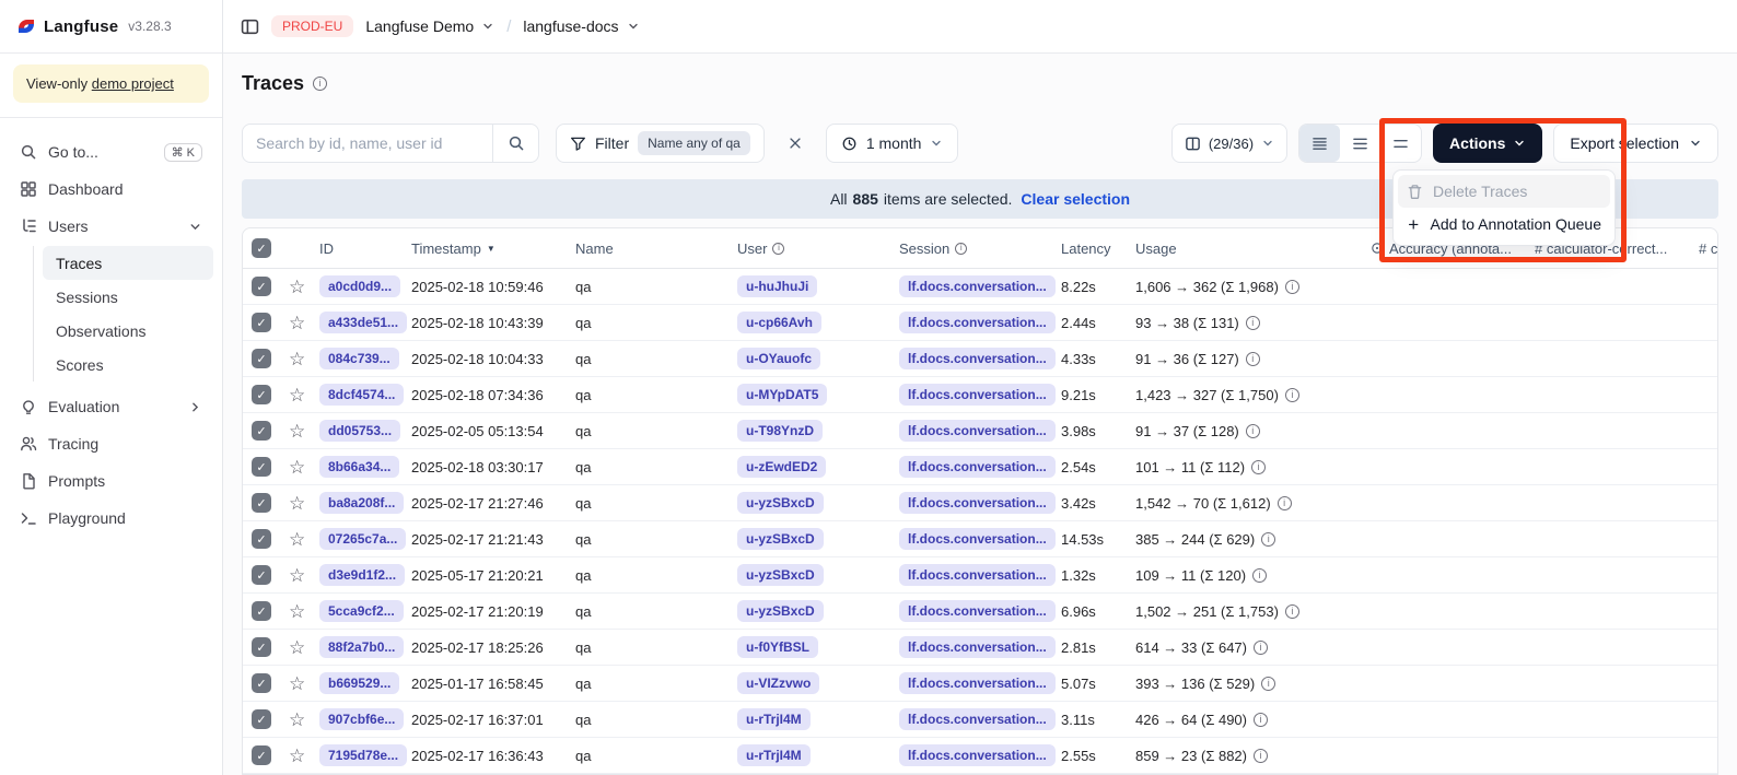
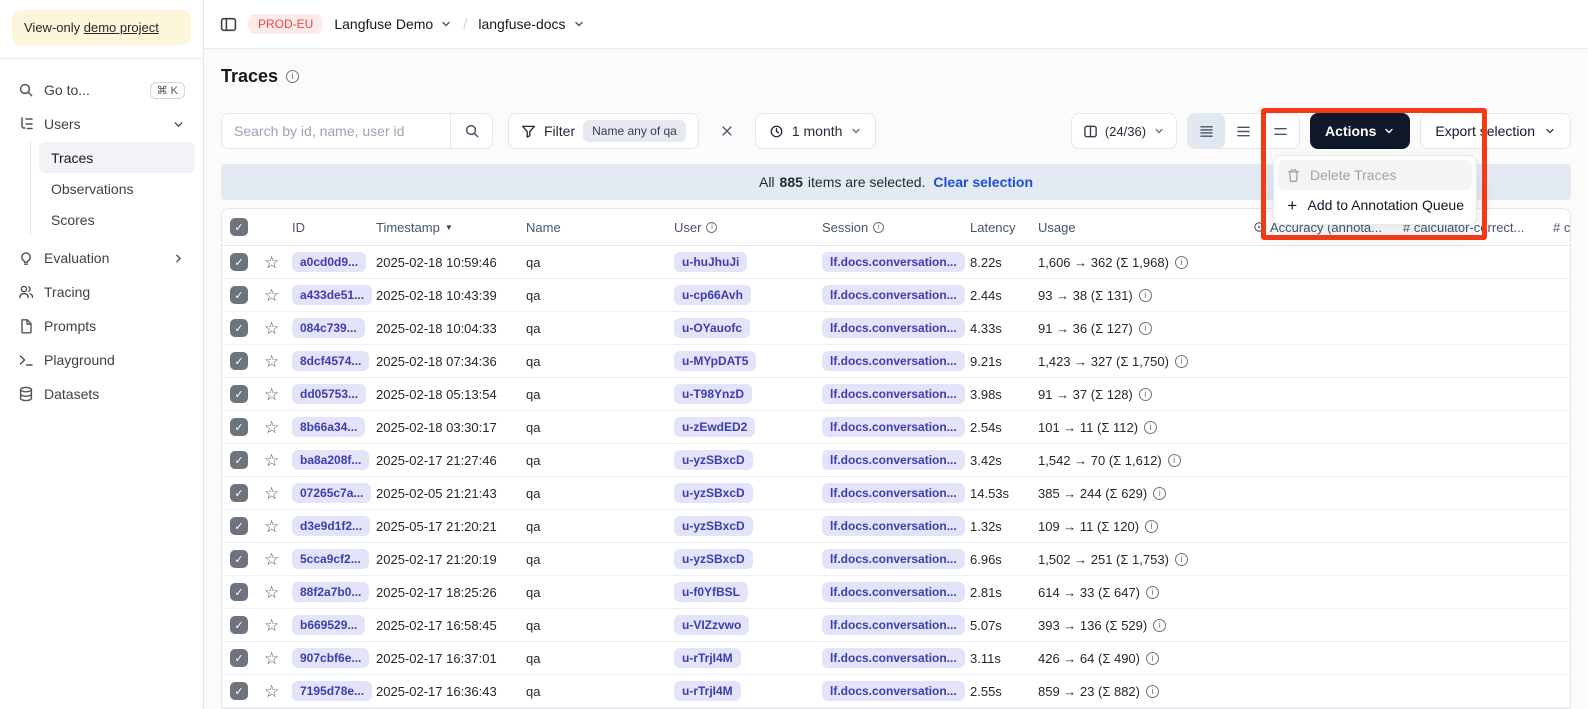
- Langfuse
- v3.28.3
  View-only demo project
  Go to...
  ⌘ K
- Dashboard
  Users
  Traces
- Sessions
  Observations
  Scores
  Evaluation
  Tracing
  Prompts
  Playground
+ Datasets
  PROD-EU
  Langfuse Demo
  /
  langfuse-docs
  Traces
  Search by id, name, user id
  Filter
  Name any of qa
  1 month
- (29/36)
+ (24/36)
  Actions
  Export selection
  All
  885
  items are selected.
  Clear selection
  ID
  Timestamp
  ▼
  Name
  User
  Session
  Latency
  Usage
  Accuracy (annota...
  # calculator-correct...
  a0cd0d9...
  2025-02-18 10:59:46
  qa
  u-huJhuJi
  lf.docs.conversation...
  8.22s
  1,606 → 362 (Σ 1,968)
  a433de51...
  2025-02-18 10:43:39
  qa
  u-cp66Avh
  lf.docs.conversation...
  2.44s
  93 → 38 (Σ 131)
  084c739...
  2025-02-18 10:04:33
  qa
  u-OYauofc
  lf.docs.conversation...
  4.33s
  91 → 36 (Σ 127)
  8dcf4574...
  2025-02-18 07:34:36
  qa
  u-MYpDAT5
  lf.docs.conversation...
  9.21s
  1,423 → 327 (Σ 1,750)
  dd05753...
- 2025-02-05 05:13:54
+ 2025-02-18 05:13:54
  qa
  u-T98YnzD
  lf.docs.conversation...
  3.98s
  91 → 37 (Σ 128)
  8b66a34...
  2025-02-18 03:30:17
  qa
  u-zEwdED2
  lf.docs.conversation...
  2.54s
  101 → 11 (Σ 112)
  ba8a208f...
  2025-02-17 21:27:46
  qa
  u-yzSBxcD
  lf.docs.conversation...
  3.42s
  1,542 → 70 (Σ 1,612)
  07265c7a...
- 2025-02-17 21:21:43
+ 2025-02-05 21:21:43
  qa
  u-yzSBxcD
  lf.docs.conversation...
  14.53s
  385 → 244 (Σ 629)
  d3e9d1f2...
  2025-05-17 21:20:21
  qa
  u-yzSBxcD
  lf.docs.conversation...
  1.32s
  109 → 11 (Σ 120)
  5cca9cf2...
  2025-02-17 21:20:19
  qa
  u-yzSBxcD
  lf.docs.conversation...
  6.96s
  1,502 → 251 (Σ 1,753)
  88f2a7b0...
  2025-02-17 18:25:26
  qa
  u-f0YfBSL
  lf.docs.conversation...
  2.81s
  614 → 33 (Σ 647)
  b669529...
- 2025-01-17 16:58:45
+ 2025-02-17 16:58:45
  qa
  u-VIZzvwo
  lf.docs.conversation...
  5.07s
  393 → 136 (Σ 529)
  907cbf6e...
  2025-02-17 16:37:01
  qa
  u-rTrjI4M
  lf.docs.conversation...
  3.11s
  426 → 64 (Σ 490)
  7195d78e...
  2025-02-17 16:36:43
  qa
  u-rTrjI4M
  lf.docs.conversation...
  2.55s
  859 → 23 (Σ 882)
  Delete Traces
  +
  Add to Annotation Queue
